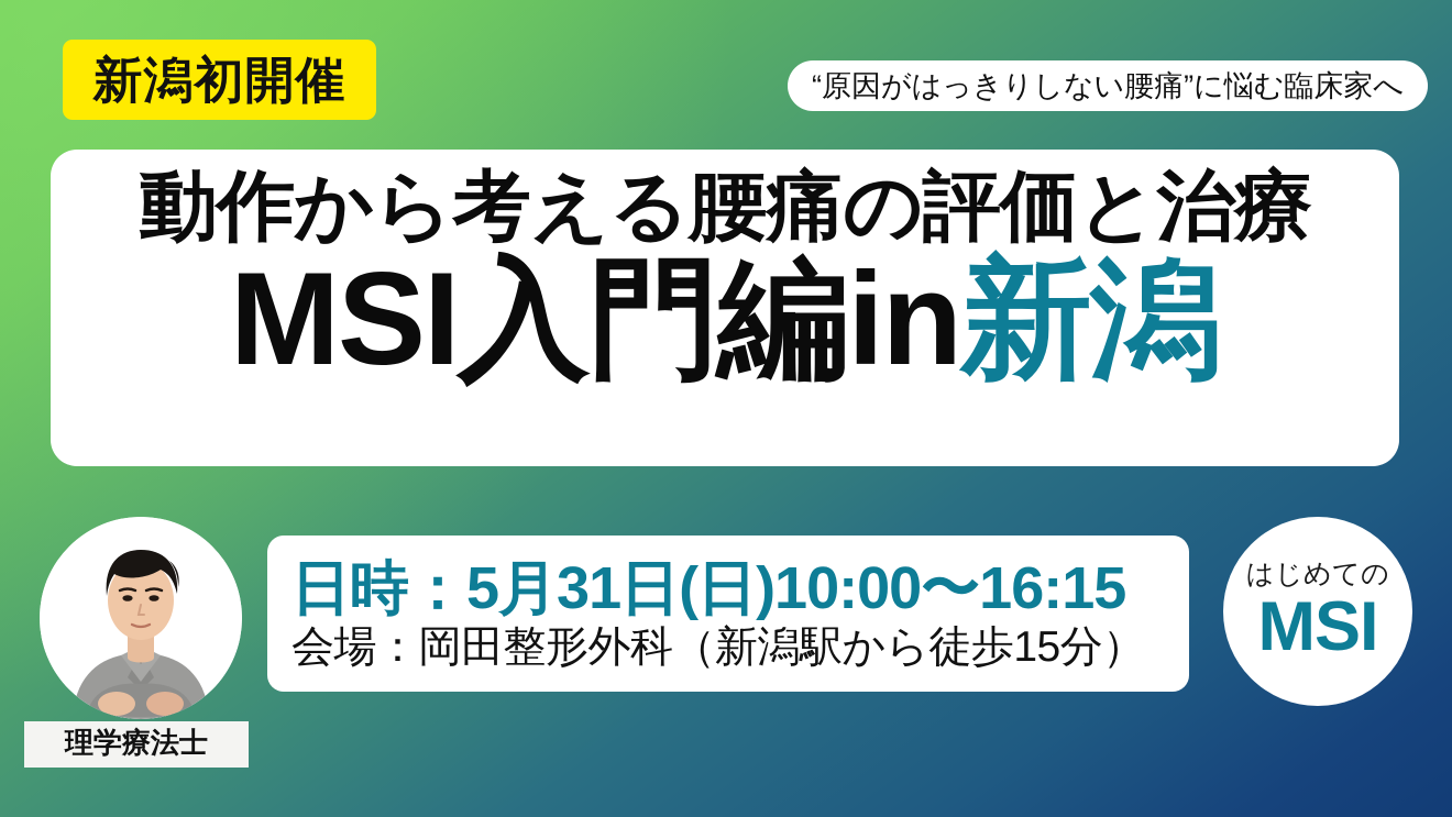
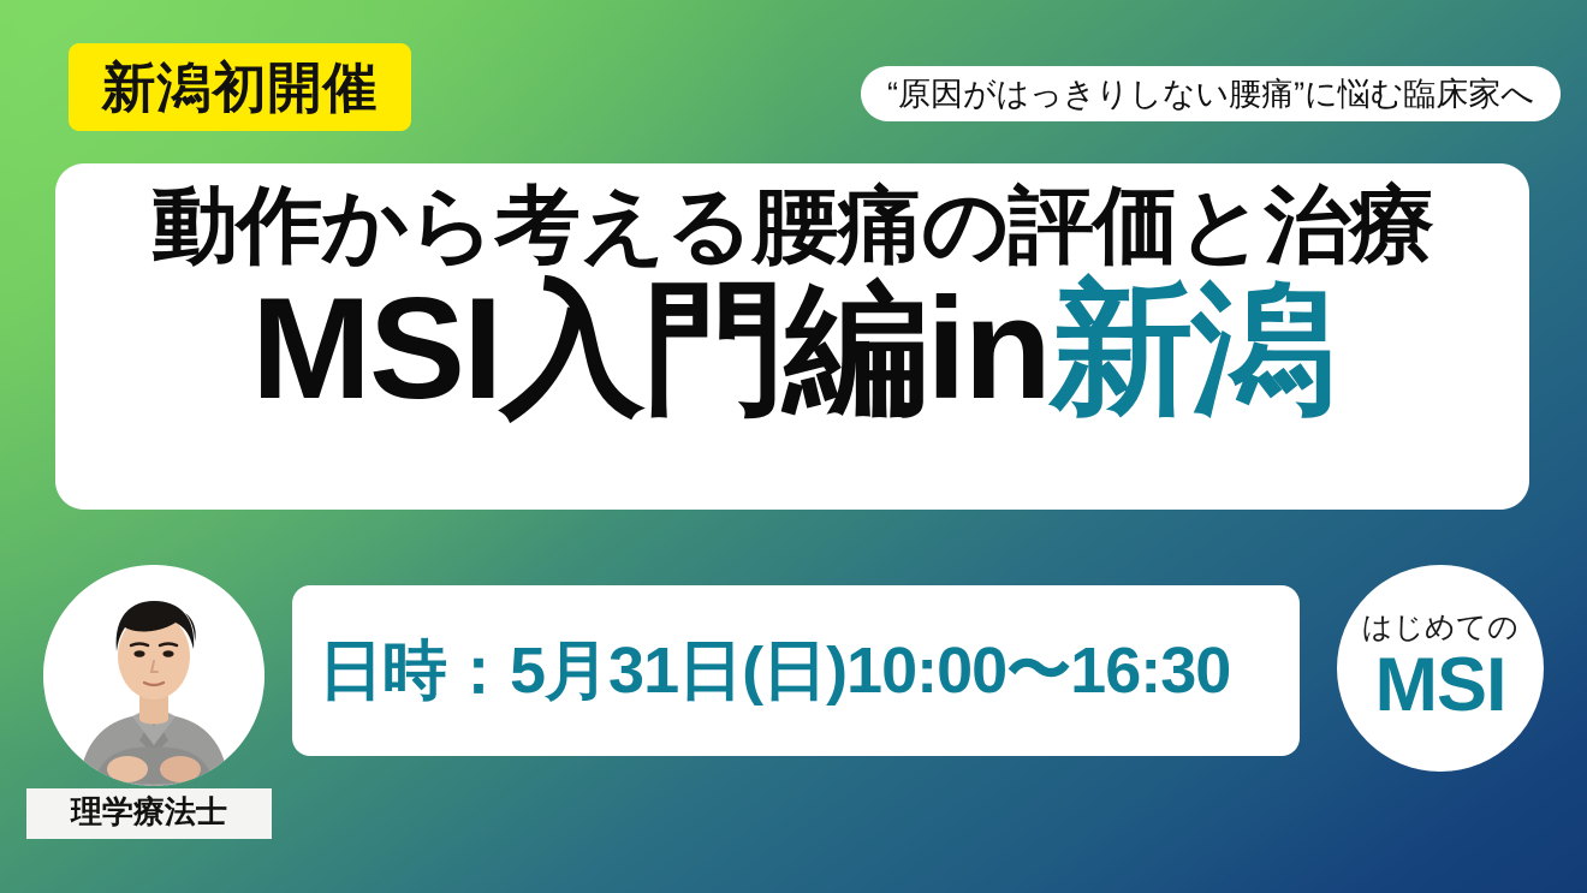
  新潟初開催
  “原因がはっきりしない腰痛”に悩む臨床家へ
  動作から考える腰痛の評価と治療
  MSI入門編in新潟
  理学療法士
- 日時：5月31日(日)10:00〜16:15
+ 日時：5月31日(日)10:00〜16:30
- 会場：岡田整形外科（新潟駅から徒歩15分）
  はじめての
  MSI
